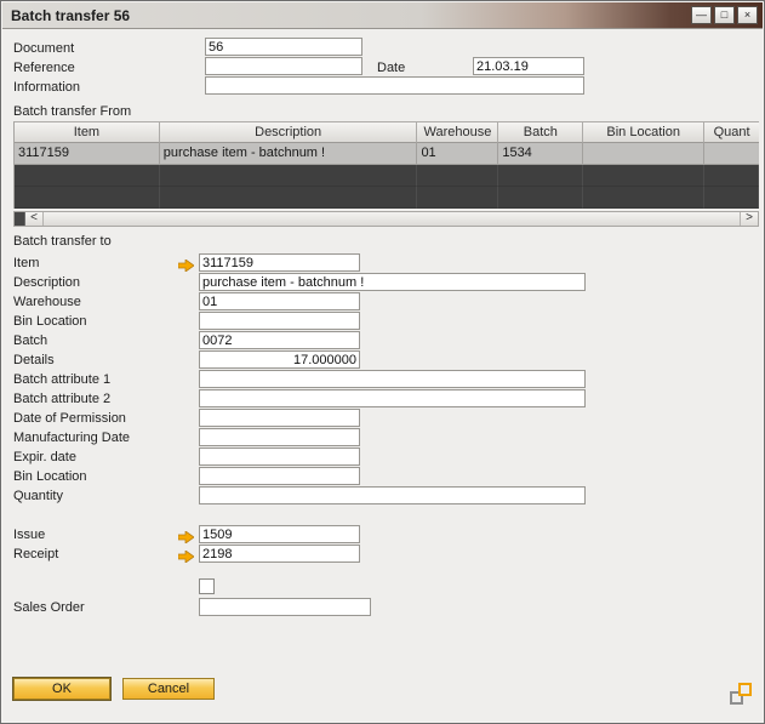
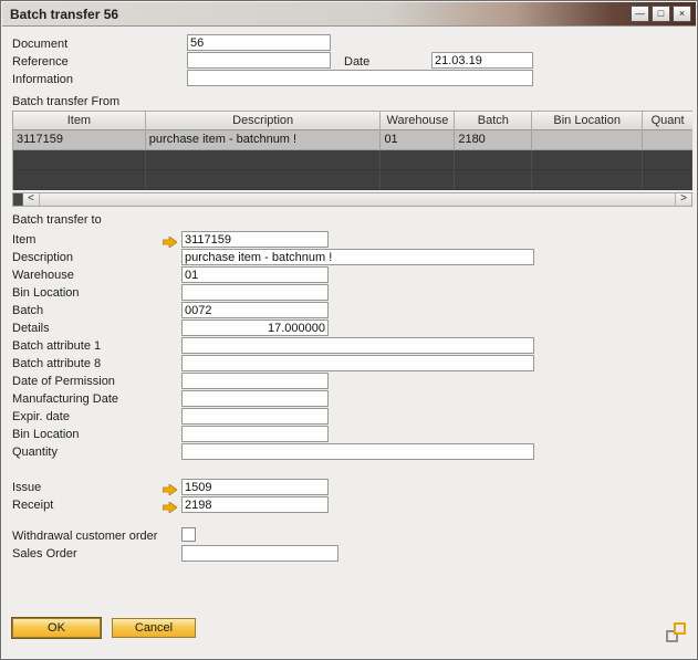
  Batch transfer 56
  —
  □
  ×
  Document
  56
  Reference
  Date
  21.03.19
  Information
  Batch transfer From
  Item
  Description
  Warehouse
  Batch
  Bin Location
  Quant
  3117159
  purchase item - batchnum !
  01
- 1534
+ 2180
  <
  >
  Batch transfer to
  Item
  3117159
  Description
  purchase item - batchnum !
  Warehouse
  01
  Bin Location
  Batch
  0072
  Details
  17.000000
  Batch attribute 1
- Batch attribute 2
+ Batch attribute 8
  Date of Permission
  Manufacturing Date
  Expir. date
  Bin Location
  Quantity
  Issue
  1509
  Receipt
  2198
+ Withdrawal customer order
  Sales Order
  OK
  Cancel
